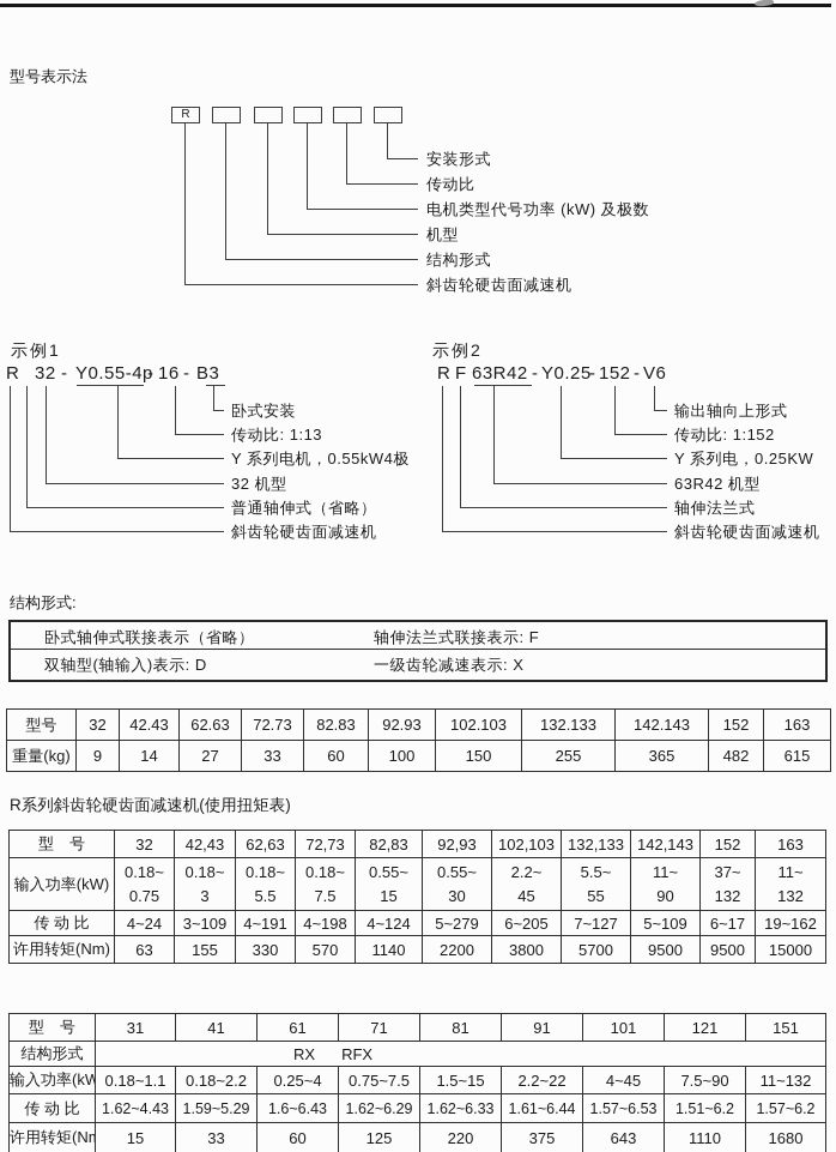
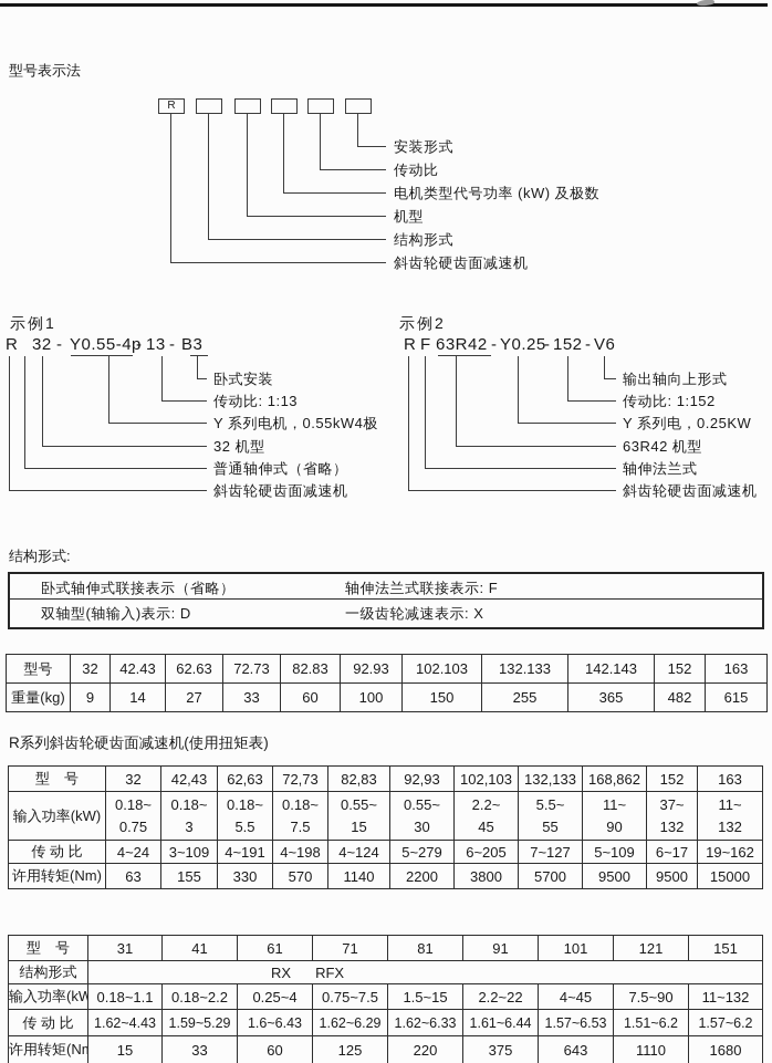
  型号表示法
  R
  安装形式
  传动比
  电机类型代号功率 (kW) 及极数
  机型
  结构形式
  斜齿轮硬齿面减速机
  示例1
  R
  32
  -
  Y0.55-4p
  -
- 16
+ 13
  -
  B3
  卧式安装
  传动比: 1:13
  Y 系列电机，0.55kW4极
  32 机型
  普通轴伸式（省略）
  斜齿轮硬齿面减速机
  示例2
  R
  F
  63R42
  -
  Y0.25
  -
  152
  -
  V6
  输出轴向上形式
  传动比: 1:152
  Y 系列电，0.25KW
  63R42 机型
  轴伸法兰式
  斜齿轮硬齿面减速机
  结构形式:
  卧式轴伸式联接表示（省略）
  轴伸法兰式联接表示: F
  双轴型(轴输入)表示: D
  一级齿轮减速表示: X
  型号	32	42.43	62.63	72.73	82.83	92.93	102.103	132.133	142.143	152	163
  重量(kg)	9	14	27	33	60	100	150	255	365	482	615
  R系列斜齿轮硬齿面减速机(使用扭矩表)
- 型 号	32	42,43	62,63	72,73	82,83	92,93	102,103	132,133	142,143	152	163
+ 型 号	32	42,43	62,63	72,73	82,83	92,93	102,103	132,133	168,862	152	163
  输入功率(kW)	0.18~ 0.75	0.18~ 3	0.18~ 5.5	0.18~ 7.5	0.55~ 15	0.55~ 30	2.2~ 45	5.5~ 55	11~ 90	37~ 132	11~ 132
  传 动 比	4~24	3~109	4~191	4~198	4~124	5~279	6~205	7~127	5~109	6~17	19~162
  许用转矩(Nm)	63	155	330	570	1140	2200	3800	5700	9500	9500	15000
  型 号	31	41	61	71	81	91	101	121	151
  结构形式	RX RFX
  输入功率(kW	0.18~1.1	0.18~2.2	0.25~4	0.75~7.5	1.5~15	2.2~22	4~45	7.5~90	11~132
  传 动 比	1.62~4.43	1.59~5.29	1.6~6.43	1.62~6.29	1.62~6.33	1.61~6.44	1.57~6.53	1.51~6.2	1.57~6.2
  许用转矩(Nm	15	33	60	125	220	375	643	1110	1680
